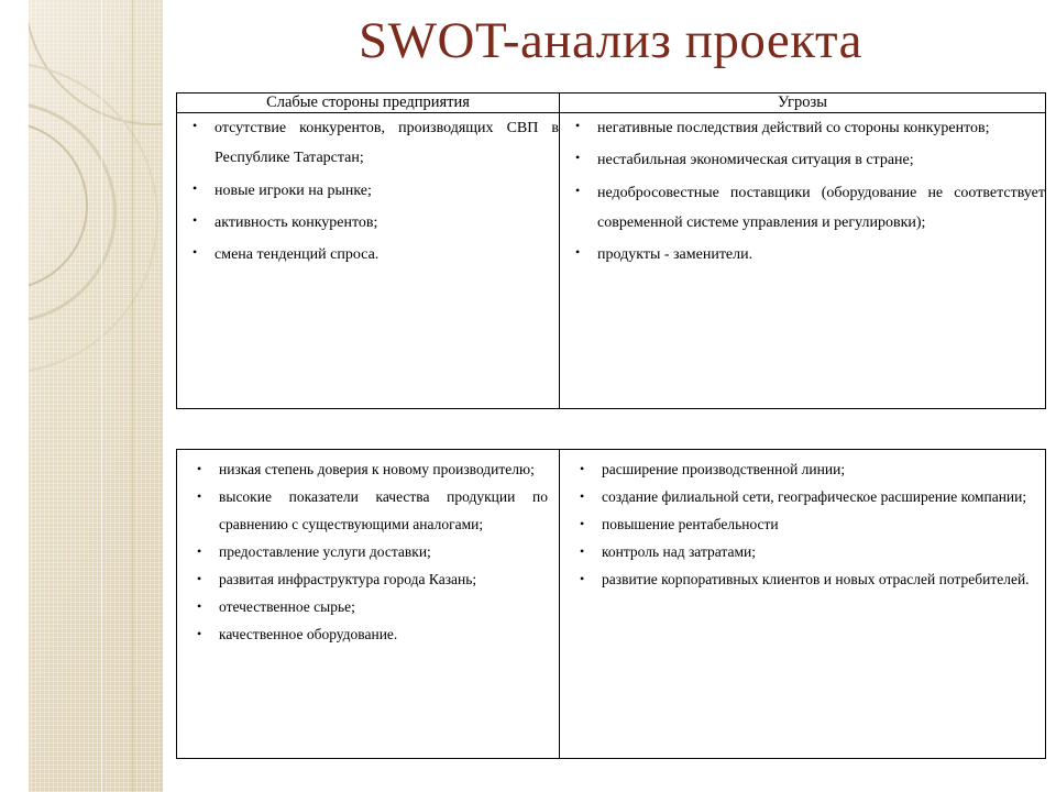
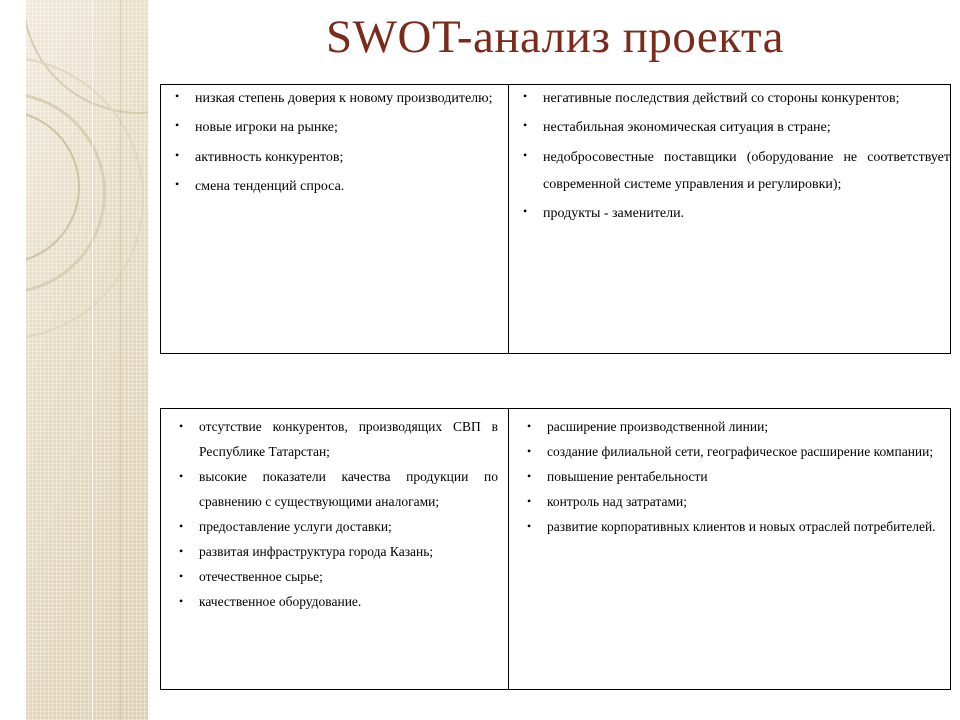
  SWOT-анализ проекта
- Слабые стороны предприятия	Угрозы
- отсутствие конкурентов, производящих СВП в Республике Татарстан; новые игроки на рынке; активность конкурентов; смена тенденций спроса.	негативные последствия действий со стороны конкурентов; нестабильная экономическая ситуация в стране; недобросовестные поставщики (оборудование не соответствует современной системе управления и регулировки); продукты - заменители.
+ низкая степень доверия к новому производителю; новые игроки на рынке; активность конкурентов; смена тенденций спроса.	негативные последствия действий со стороны конкурентов; нестабильная экономическая ситуация в стране; недобросовестные поставщики (оборудование не соответствует современной системе управления и регулировки); продукты - заменители.
- низкая степень доверия к новому производителю; высокие показатели качества продукции по сравнению с существующими аналогами; предоставление услуги доставки; развитая инфраструктура города Казань; отечественное сырье; качественное оборудование.	расширение производственной линии; создание филиальной сети, географическое расширение компании; повышение рентабельности контроль над затратами; развитие корпоративных клиентов и новых отраслей потребителей.
+ отсутствие конкурентов, производящих СВП в Республике Татарстан; высокие показатели качества продукции по сравнению с существующими аналогами; предоставление услуги доставки; развитая инфраструктура города Казань; отечественное сырье; качественное оборудование.	расширение производственной линии; создание филиальной сети, географическое расширение компании; повышение рентабельности контроль над затратами; развитие корпоративных клиентов и новых отраслей потребителей.
